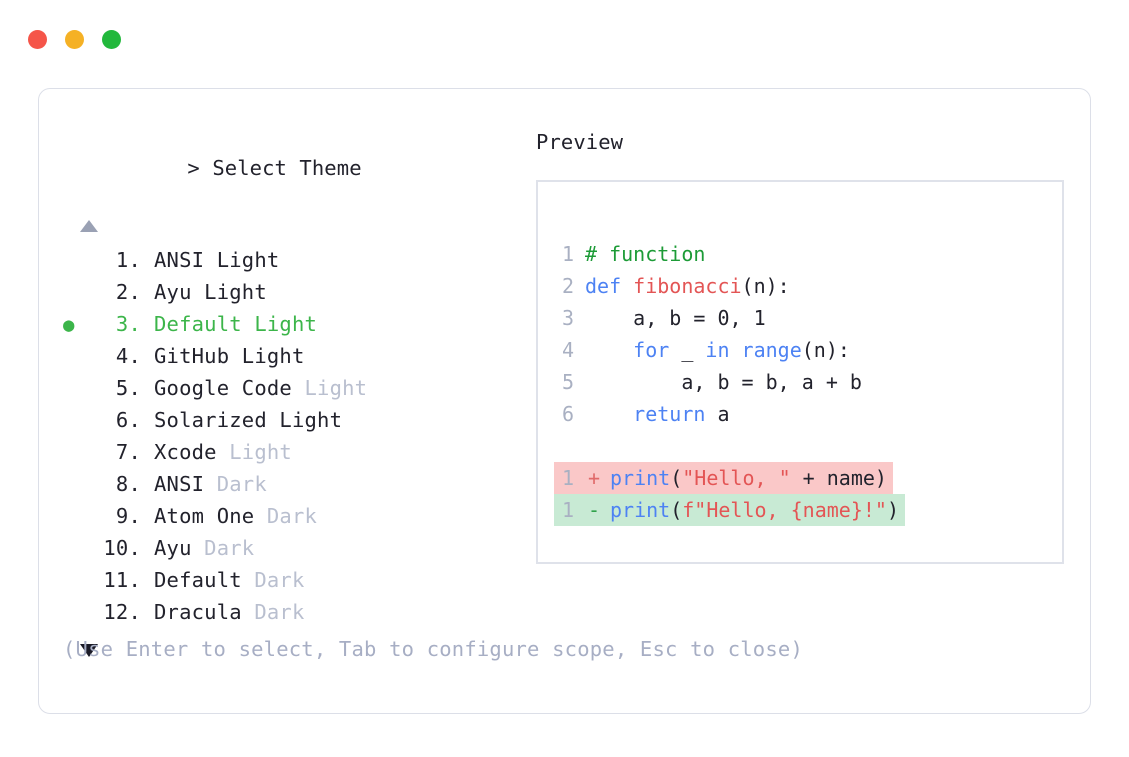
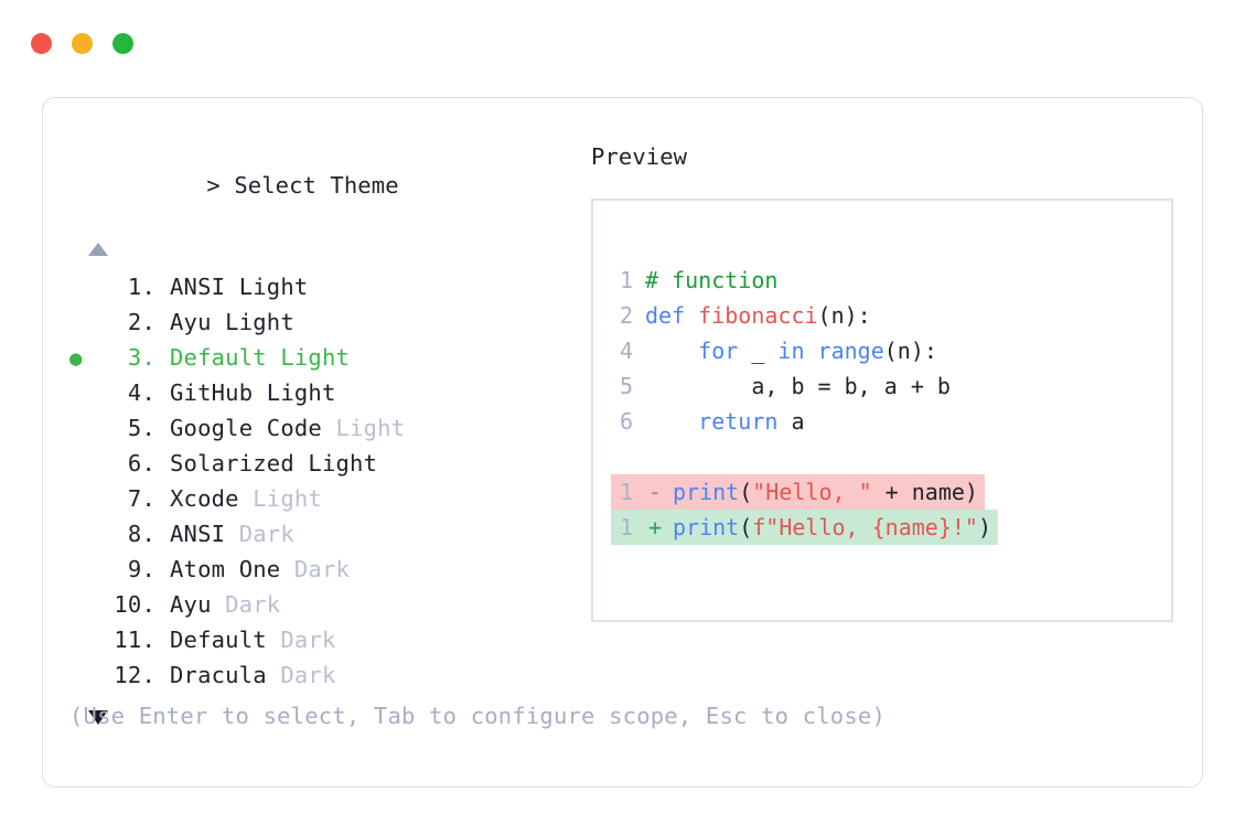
  > Select Theme
  1.
  ANSI
  Light
  2.
  Ayu
  Light
  ●
  3.
  Default
  Light
  4.
  GitHub
  Light
  5.
  Google Code
  Light
  6.
  Solarized
  Light
  7.
  Xcode
  Light
  8.
  ANSI
  Dark
  9.
  Atom One
  Dark
  10.
  Ayu
  Dark
  11.
  Default
  Dark
  12.
  Dracula
  Dark
  Preview
  1
  # function
  2
  def fibonacci(n):
- 3
- a, b = 0, 1
  4
  for _ in range(n):
  5
  a, b = b, a + b
  6
  return a
  1
- +
+ -
  print("Hello, " + name)
  1
- -
+ +
  print(f"Hello, {name}!")
  (Use Enter to select, Tab to configure scope, Esc to close)
